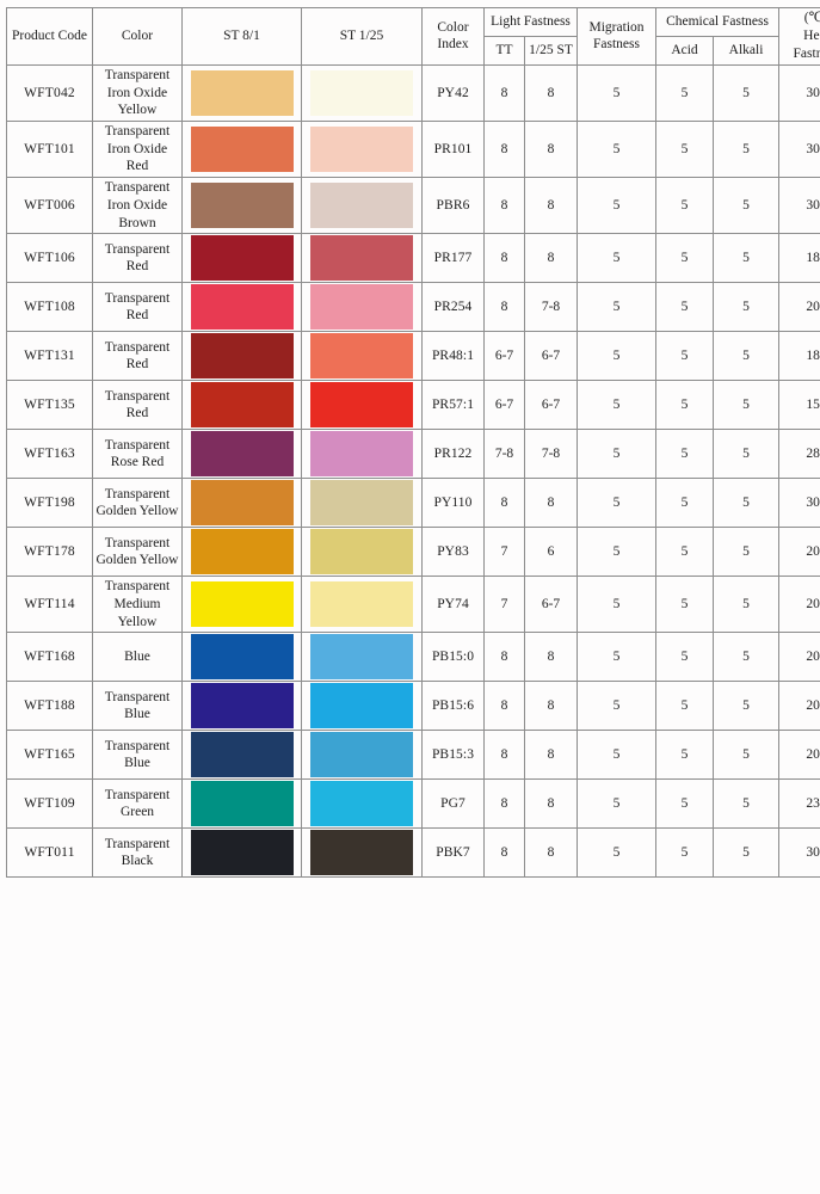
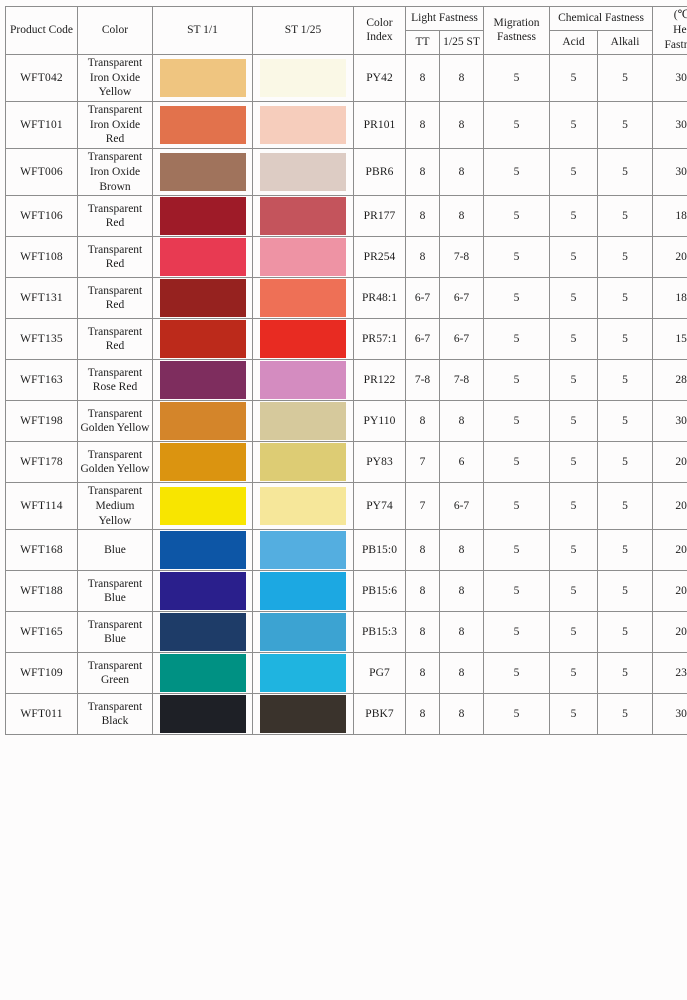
- Product Code	Color	ST 8/1	ST 1/25	Color Index	Light Fastness	Migration Fastness	Chemical Fastness	(℃ He Fast
+ Product Code	Color	ST 1/1	ST 1/25	Color Index	Light Fastness	Migration Fastness	Chemical Fastness	(℃ He Fast
  TT	1/25 ST	Acid	Alkali
  WFT042	Transparent Iron Oxide Yellow			PY42	8	8	5	5	5	30
  WFT101	Transparent Iron Oxide Red			PR101	8	8	5	5	5	30
  WFT006	Transparent Iron Oxide Brown			PBR6	8	8	5	5	5	30
  WFT106	Transparent Red			PR177	8	8	5	5	5	18
  WFT108	Transparent Red			PR254	8	7-8	5	5	5	20
  WFT131	Transparent Red			PR48:1	6-7	6-7	5	5	5	18
  WFT135	Transparent Red			PR57:1	6-7	6-7	5	5	5	15
  WFT163	Transparent Rose Red			PR122	7-8	7-8	5	5	5	28
  WFT198	Transparent Golden Yellow			PY110	8	8	5	5	5	30
  WFT178	Transparent Golden Yellow			PY83	7	6	5	5	5	20
  WFT114	Transparent Medium Yellow			PY74	7	6-7	5	5	5	20
  WFT168	Blue			PB15:0	8	8	5	5	5	20
  WFT188	Transparent Blue			PB15:6	8	8	5	5	5	20
  WFT165	Transparent Blue			PB15:3	8	8	5	5	5	20
  WFT109	Transparent Green			PG7	8	8	5	5	5	23
  WFT011	Transparent Black			PBK7	8	8	5	5	5	30
